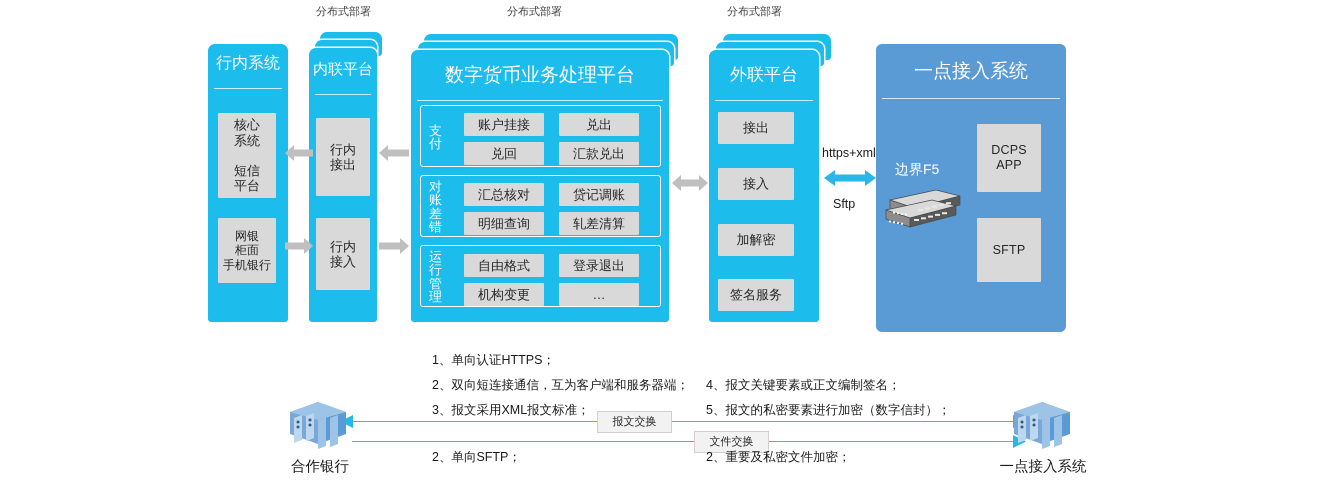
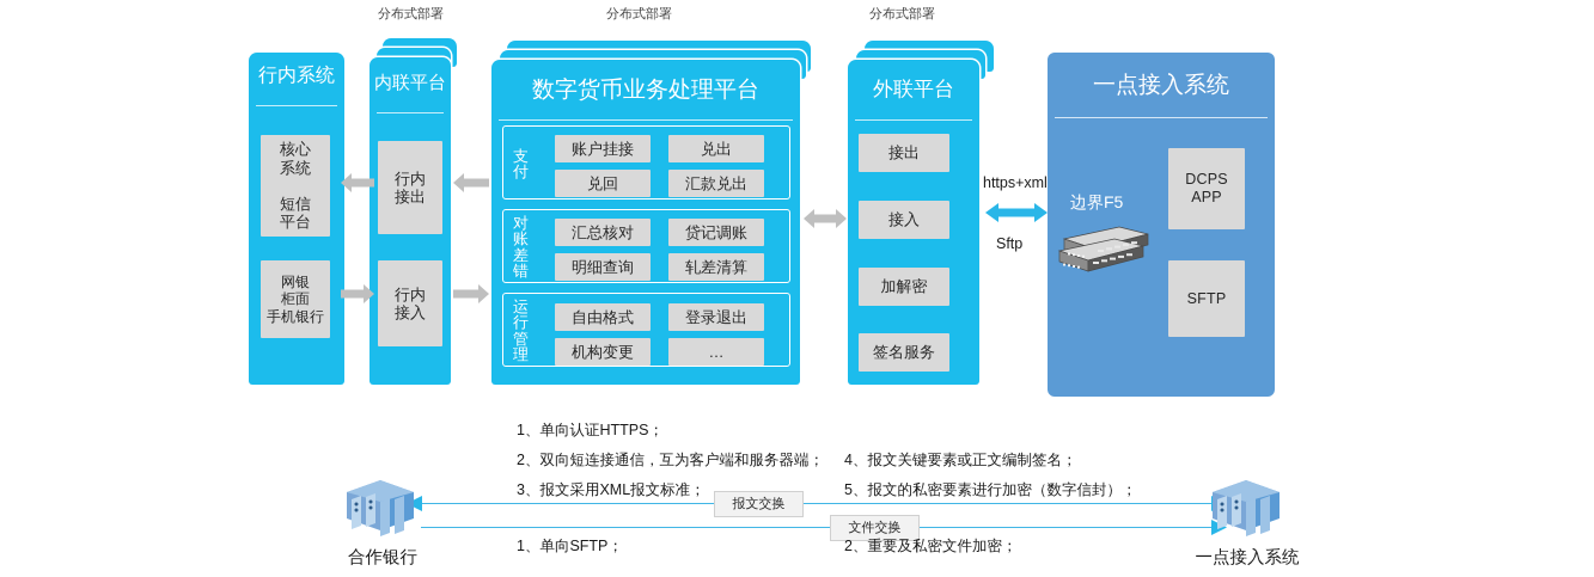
  分布式部署
  分布式部署
  分布式部署
  行内系统
  核心
  系统
  短信
  平台
  网银
  柜面
  手机银行
  内联平台
  行内
  接出
  行内
  接入
  数字货币业务处理平台
  支付
  账户挂接
  兑出
  兑回
  汇款兑出
  对账差错
  汇总核对
  贷记调账
  明细查询
  轧差清算
  运行管理
  自由格式
  登录退出
  机构变更
  …
  外联平台
  接出
  接入
  加解密
  签名服务
  一点接入系统
  边界F5
  DCPS
  APP
  SFTP
  https+xml
  Sftp
  1、单向认证HTTPS；
  2、双向短连接通信，互为客户端和服务器端；
  3、报文采用XML报文标准；
  4、报文关键要素或正文编制签名；
  5、报文的私密要素进行加密（数字信封）；
  报文交换
  文件交换
- 2、单向SFTP；
+ 1、单向SFTP；
  2、重要及私密文件加密；
  合作银行
  一点接入系统
